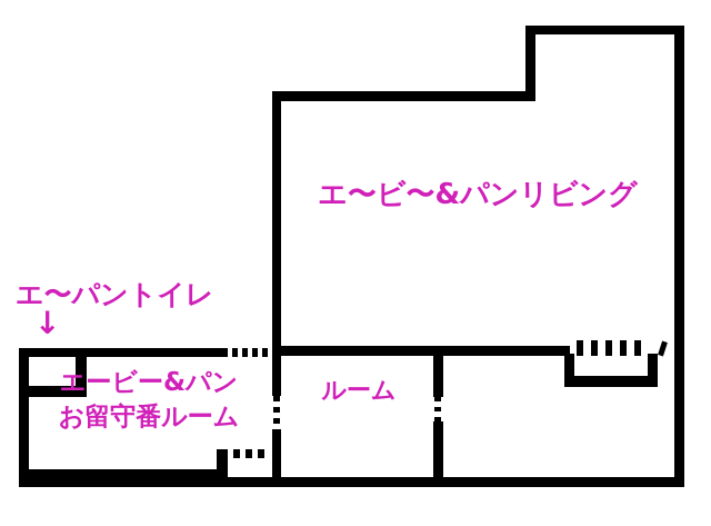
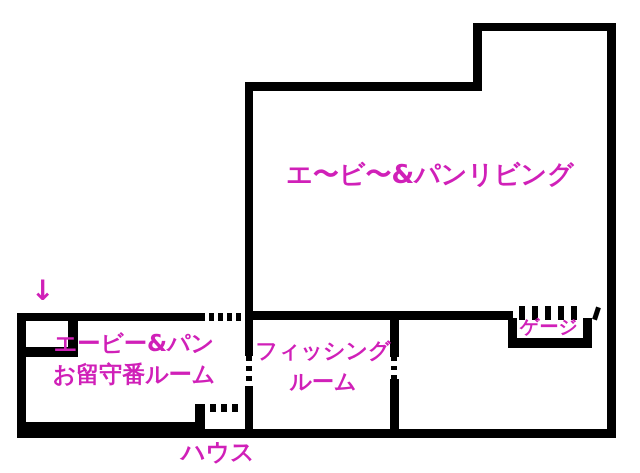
  エ〜ビ〜&パンリビング
- エ〜パントイレ
  ↓
  エービー&パン
  お留守番ルーム
+ フィッシング
  ルーム
+ ゲージ
+ ハウス
